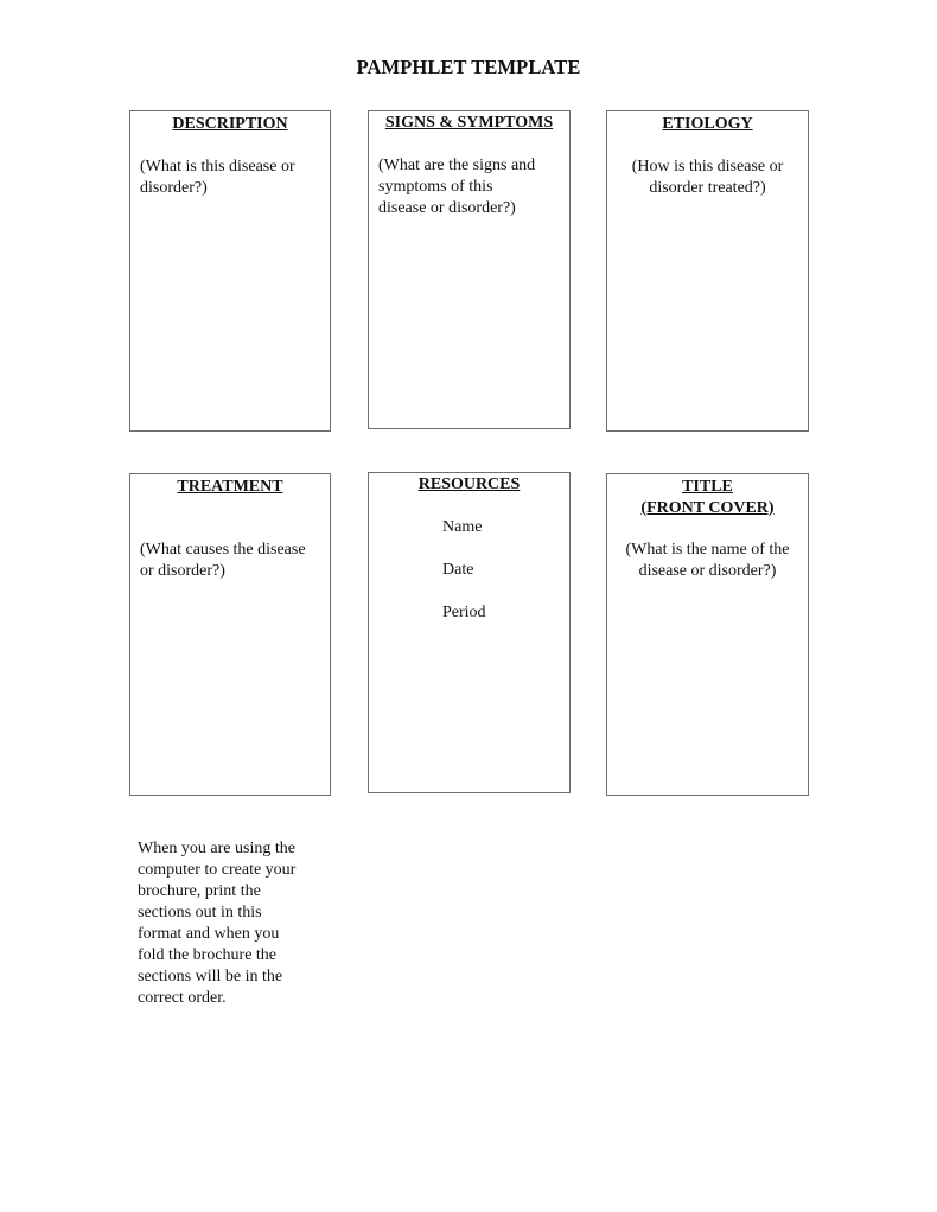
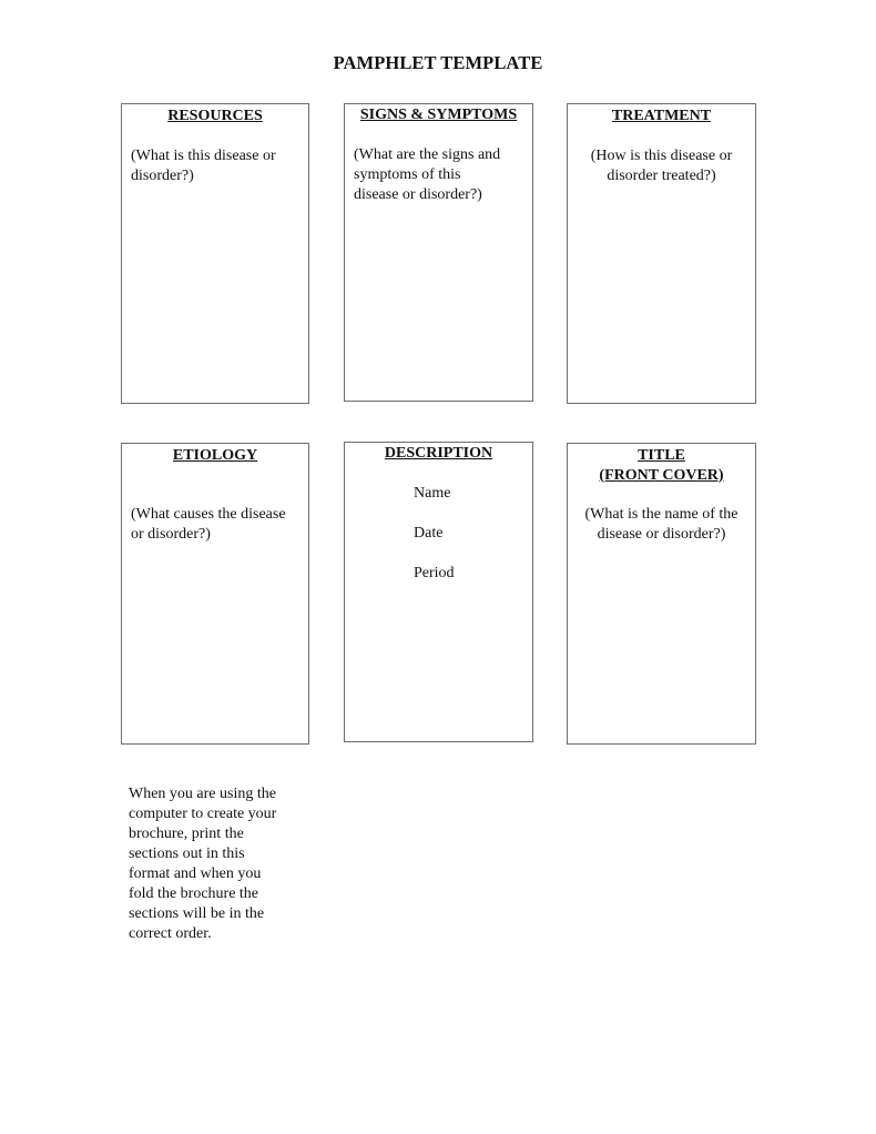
  PAMPHLET TEMPLATE
- DESCRIPTION
+ RESOURCES
  (What is this disease or
  disorder?)
  SIGNS & SYMPTOMS
  (What are the signs and
  symptoms of this
  disease or disorder?)
- ETIOLOGY
+ TREATMENT
  (How is this disease or
  disorder treated?)
- TREATMENT
+ ETIOLOGY
  (What causes the disease
  or disorder?)
- RESOURCES
+ DESCRIPTION
  Name
  Date
  Period
  TITLE
  (FRONT COVER)
  (What is the name of the
  disease or disorder?)
  When you are using the
  computer to create your
  brochure, print the
  sections out in this
  format and when you
  fold the brochure the
  sections will be in the
  correct order.
